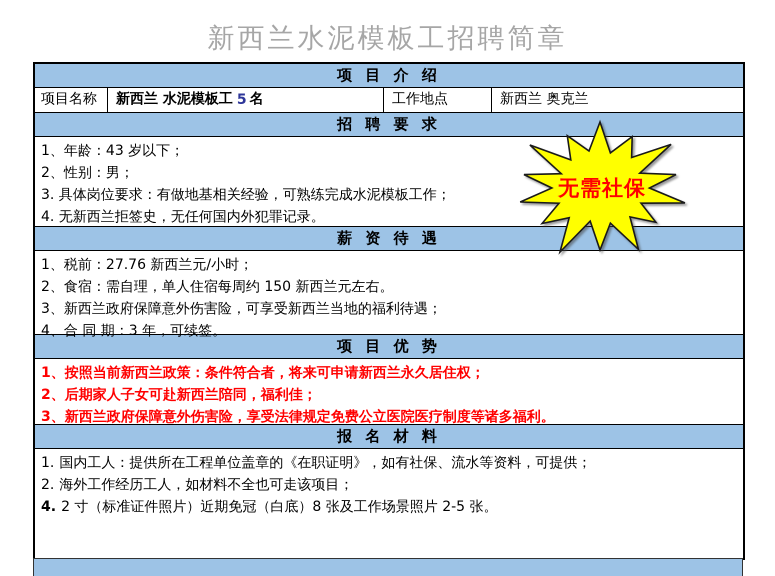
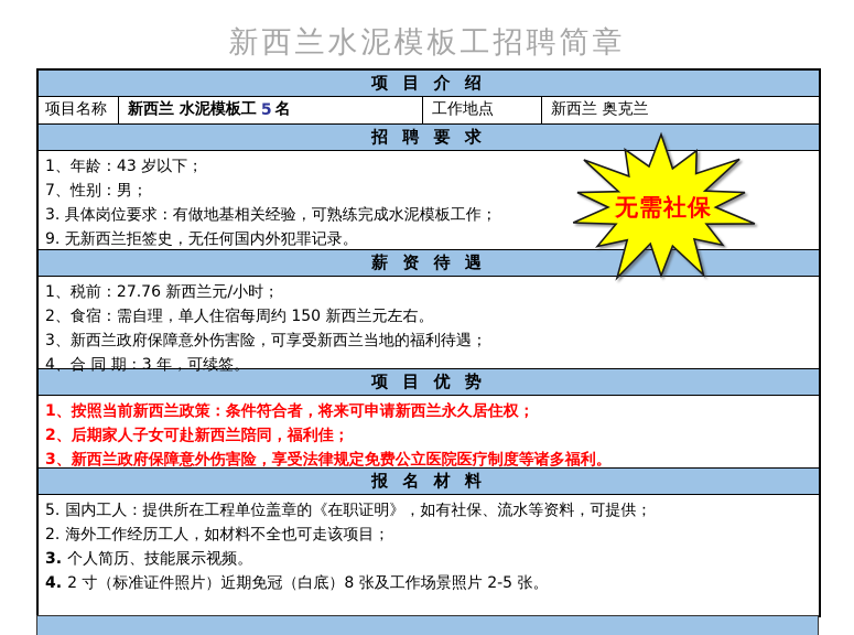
  新西兰水泥模板工招聘简章
  项 目 介 绍
  项目名称
  新西兰 水泥模板工
  5
  名
  工作地点
  新西兰 奥克兰
  招 聘 要 求
  1、年龄：43 岁以下；
- 2、性别：男；
+ 7、性别：男；
  3. 具体岗位要求：有做地基相关经验，可熟练完成水泥模板工作；
- 4. 无新西兰拒签史，无任何国内外犯罪记录。
+ 9. 无新西兰拒签史，无任何国内外犯罪记录。
  薪 资 待 遇
  1、税前：27.76 新西兰元/小时；
  2、食宿：需自理，单人住宿每周约 150 新西兰元左右。
  3、新西兰政府保障意外伤害险，可享受新西兰当地的福利待遇；
  4、合 同 期：3 年，可续签。
  项 目 优 势
  1、按照当前新西兰政策：条件符合者，将来可申请新西兰永久居住权；
  2、后期家人子女可赴新西兰陪同，福利佳；
  3、新西兰政府保障意外伤害险，享受法律规定免费公立医院医疗制度等诸多福利。
  报 名 材 料
- 1. 国内工人：提供所在工程单位盖章的《在职证明》，如有社保、流水等资料，可提供；
+ 5. 国内工人：提供所在工程单位盖章的《在职证明》，如有社保、流水等资料，可提供；
  2. 海外工作经历工人，如材料不全也可走该项目；
+ 3. 个人简历、技能展示视频。
  4. 2 寸（标准证件照片）近期免冠（白底）8 张及工作场景照片 2-5 张。
  无需社保
